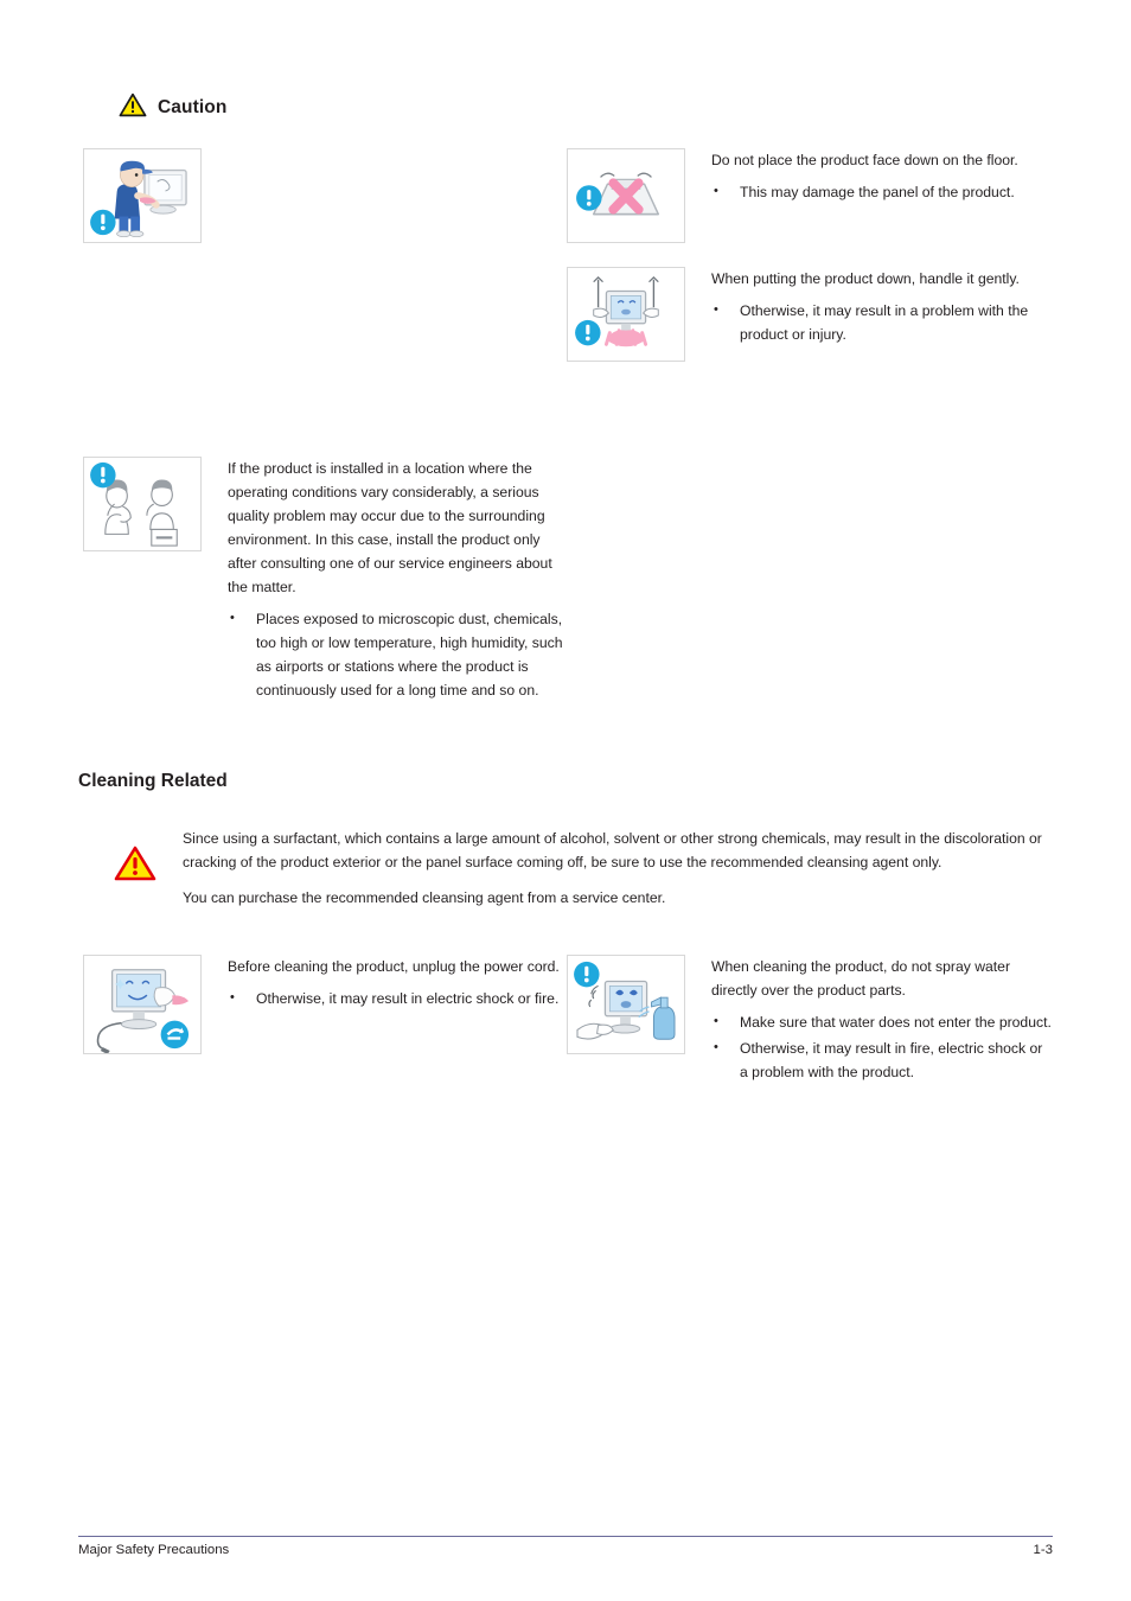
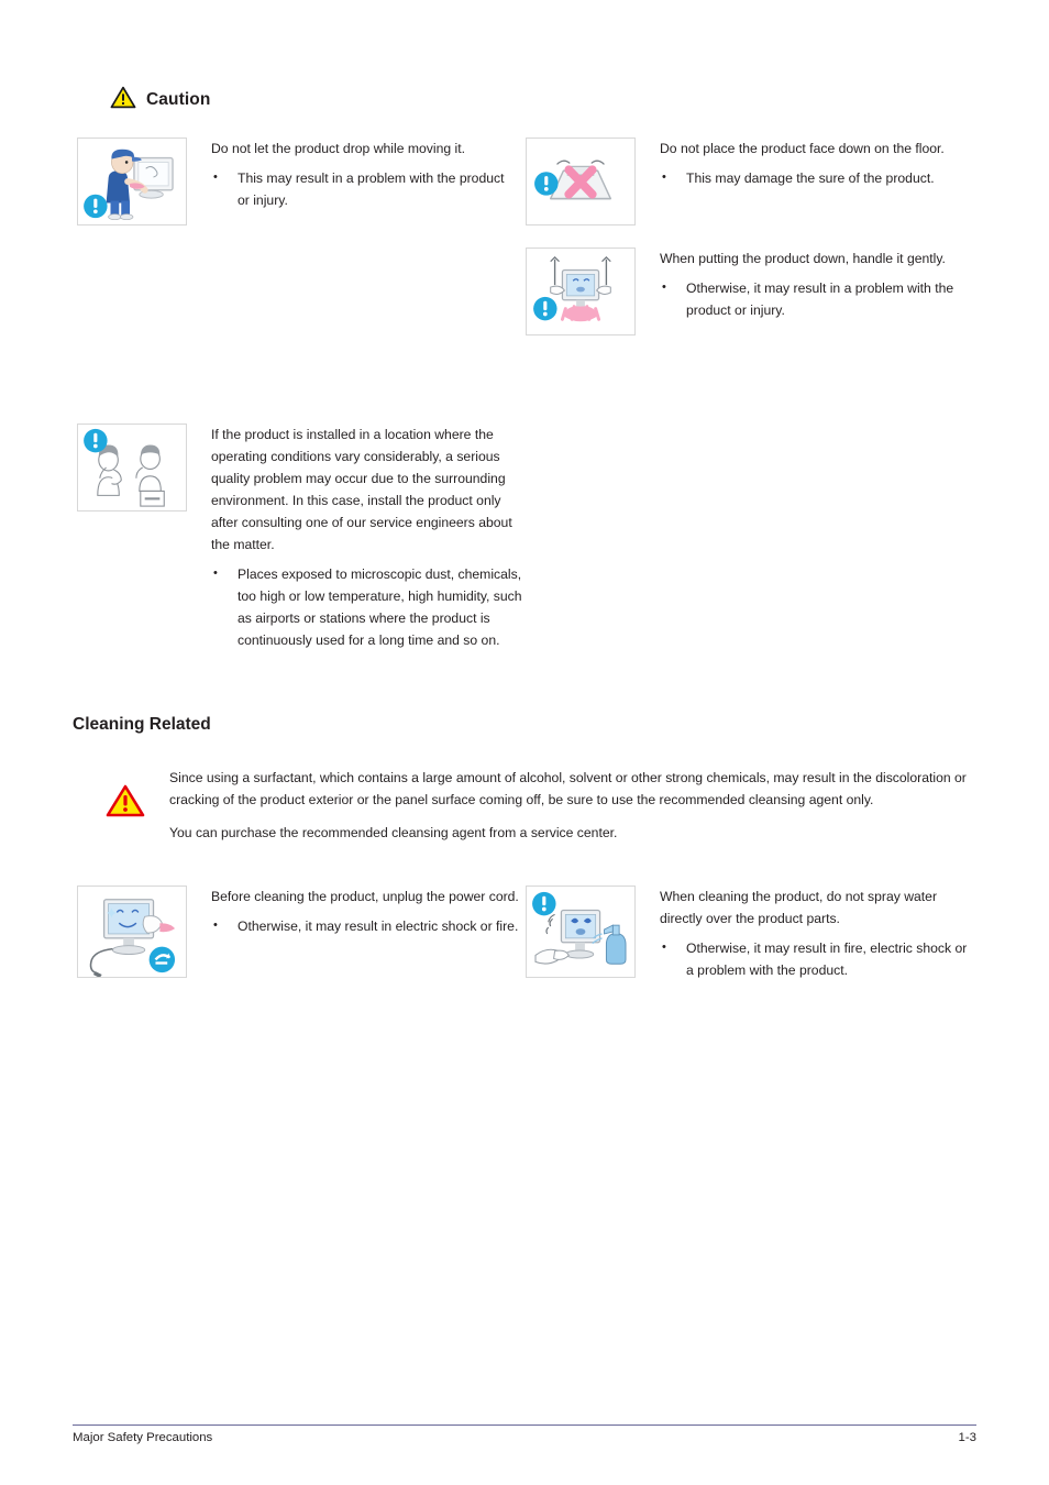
  Caution
+ Do not let the product drop while moving it.
+ This may result in a problem with the product or injury.
  Do not place the product face down on the floor.
- This may damage the panel of the product.
+ This may damage the sure of the product.
  When putting the product down, handle it gently.
  Otherwise, it may result in a problem with the product or injury.
  If the product is installed in a location where the operating conditions vary considerably, a serious quality problem may occur due to the surrounding environment. In this case, install the product only after consulting one of our service engineers about the matter.
  Places exposed to microscopic dust, chemicals, too high or low temperature, high humidity, such as airports or stations where the product is continuously used for a long time and so on.
  Cleaning Related
  Since using a surfactant, which contains a large amount of alcohol, solvent or other strong chemicals, may result in the discoloration or cracking of the product exterior or the panel surface coming off, be sure to use the recommended cleansing agent only.
  You can purchase the recommended cleansing agent from a service center.
  Before cleaning the product, unplug the power cord.
  Otherwise, it may result in electric shock or fire.
  When cleaning the product, do not spray water directly over the product parts.
- Make sure that water does not enter the product.
  Otherwise, it may result in fire, electric shock or a problem with the product.
  Major Safety Precautions
  1-3
